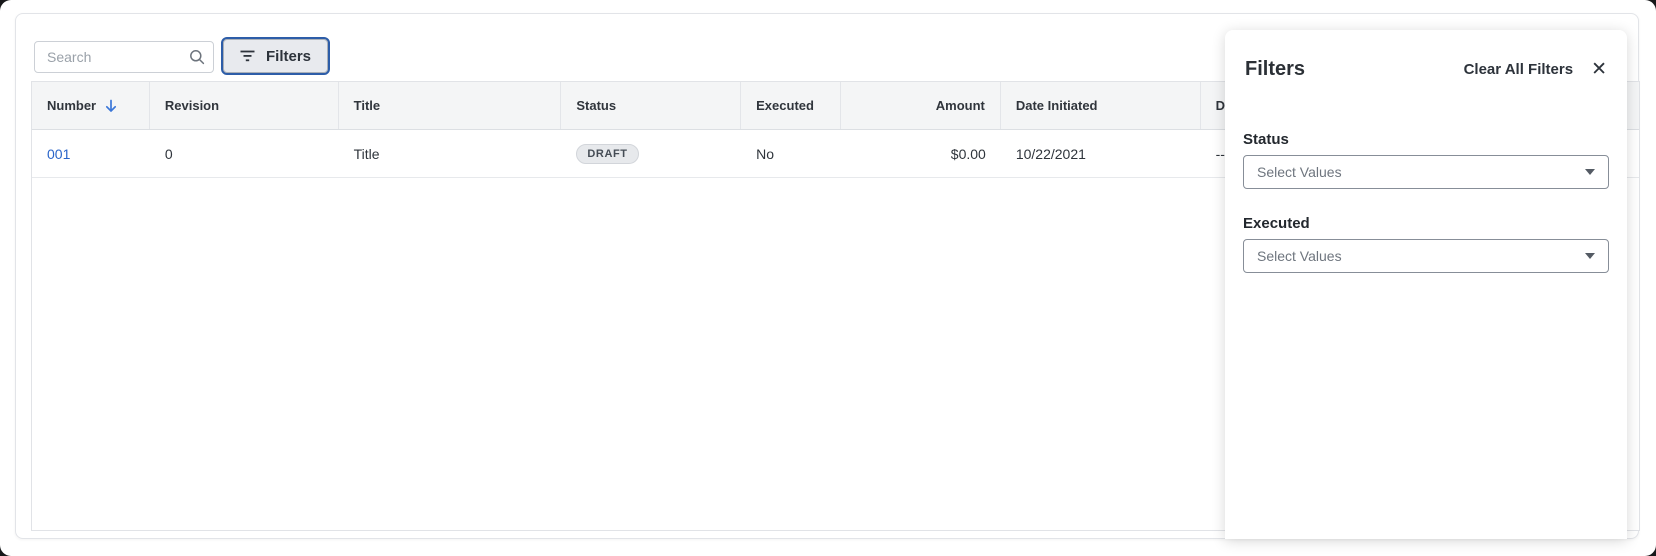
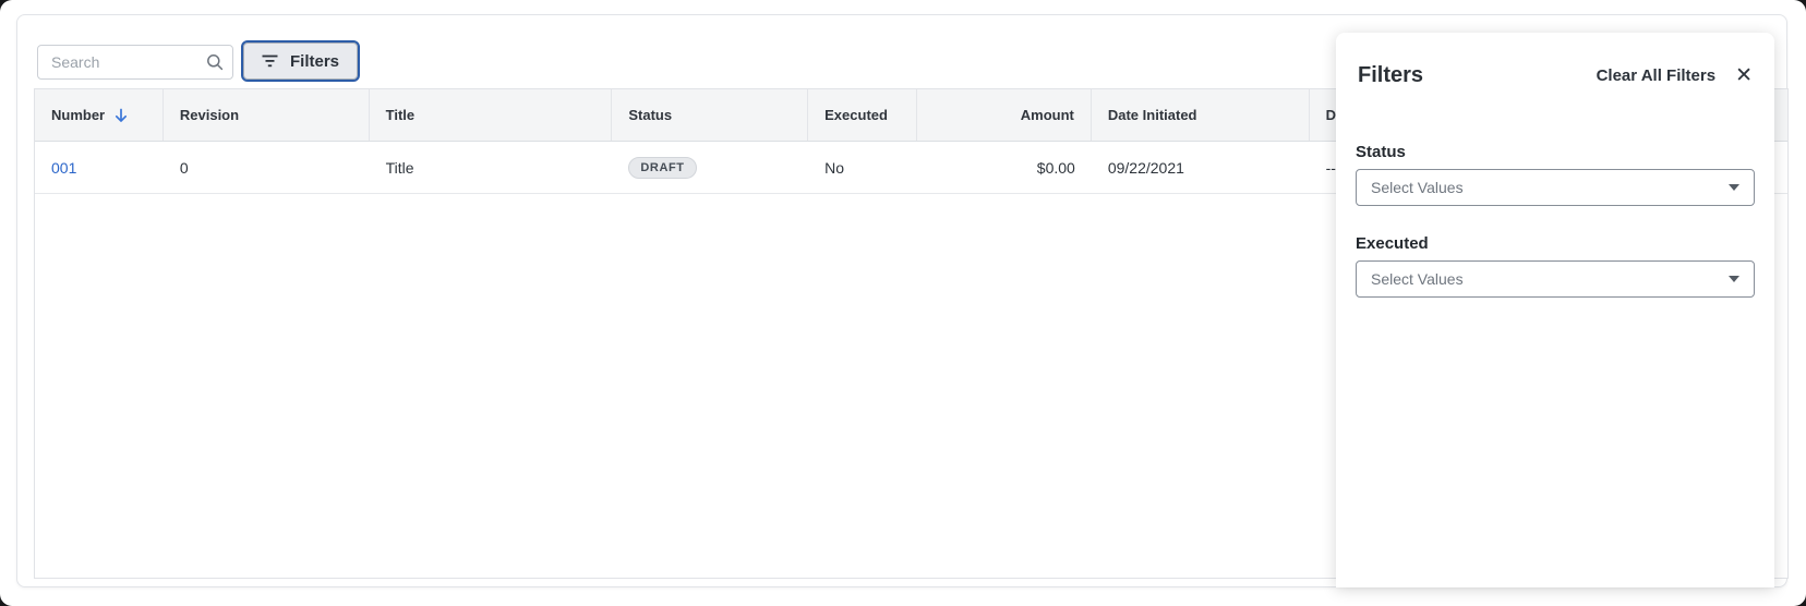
  Search
  Filters
  Number
  Revision
  Title
  Status
  Executed
  Amount
  Date Initiated
  D
  001
  0
  Title
  DRAFT
  No
  $0.00
- 10/22/2021
+ 09/22/2021
  --
  Filters
  Clear All Filters
  ✕
  Status
  Select Values
  Executed
  Select Values
